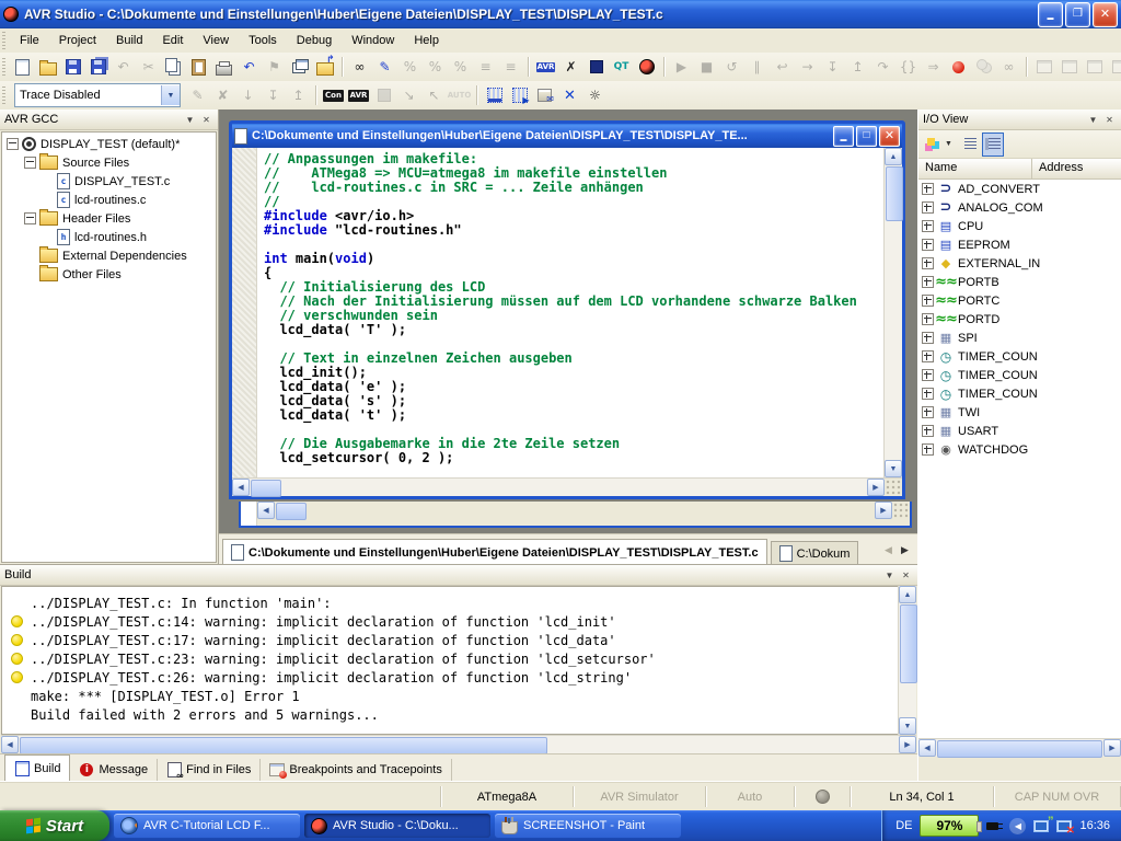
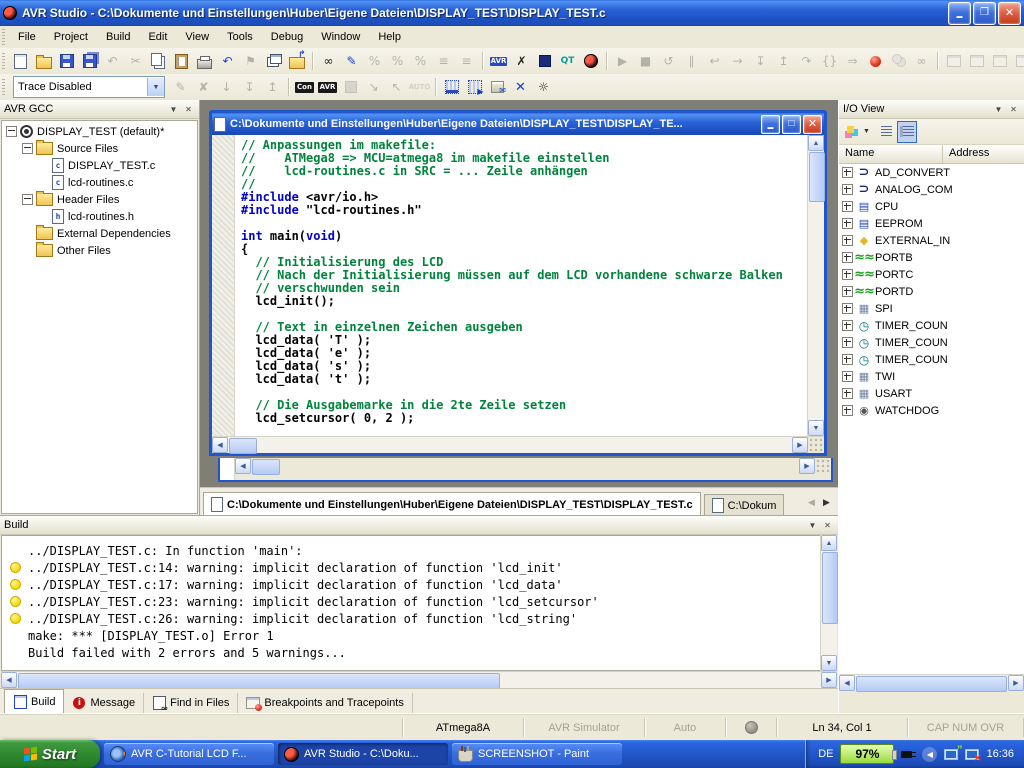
  AVR Studio - C:\Dokumente und Einstellungen\Huber\Eigene Dateien\DISPLAY_TEST\DISPLAY_TEST.c
  File
  Project
  Build
  Edit
  View
  Tools
  Debug
  Window
  Help
  ↶
  ✂
  ↶
  ⚑
  ∞
  ✎
  %
  %
  %
  ≡
  ≡
  AVR
  ✗
  QT
  ▶
  ■
  ↺
  ∥
  ↩
  →
  ↧
  ↥
  ↷
  {}
  ⇒
  ∞
  Trace Disabled
  ✎
  ✘
  ↓
  ↧
  ↥
  Con
  AVR
  ↘
  ↖
  AUTO
  ✕
  ☼
  AVR GCC
  ▼
  ✕
  DISPLAY_TEST (default)*
  Source Files
  c
  DISPLAY_TEST.c
  c
  lcd-routines.c
  Header Files
  h
  lcd-routines.h
  External Dependencies
  Other Files
  C:\Dokumente und Einstellungen\Huber\Eigene Dateien\DISPLAY_TEST\DISPLAY_TE...
  // Anpassungen im makefile:
  // ATMega8 => MCU=atmega8 im makefile einstellen
  // lcd-routines.c in SRC = ... Zeile anhängen
  //
  #include <avr/io.h>
  #include "lcd-routines.h"
  int main(void)
  {
  // Initialisierung des LCD
  // Nach der Initialisierung müssen auf dem LCD vorhandene schwarze Balken
  // verschwunden sein
- lcd_data( 'T' );
+ lcd_init();
  // Text in einzelnen Zeichen ausgeben
- lcd_init();
+ lcd_data( 'T' );
  lcd_data( 'e' );
  lcd_data( 's' );
  lcd_data( 't' );
  // Die Ausgabemarke in die 2te Zeile setzen
  lcd_setcursor( 0, 2 );
  C:\Dokumente und Einstellungen\Huber\Eigene Dateien\DISPLAY_TEST\DISPLAY_TEST.c
  C:\Dokum
  ◀
  ▶
  I/O View
  ▼
  ✕
  Name
  Address
  ⊃
  AD_CONVERT
  ⊃
  ANALOG_COM
  ▤
  CPU
  ▤
  EEPROM
  ◆
  EXTERNAL_IN
  ≈≈
  PORTB
  ≈≈
  PORTC
  ≈≈
  PORTD
  ▦
  SPI
  ◷
  TIMER_COUN
  ◷
  TIMER_COUN
  ◷
  TIMER_COUN
  ▦
  TWI
  ▦
  USART
  ◉
  WATCHDOG
  Build
  ▼
  ✕
  ../DISPLAY_TEST.c: In function 'main':
  ../DISPLAY_TEST.c:14: warning: implicit declaration of function 'lcd_init'
  ../DISPLAY_TEST.c:17: warning: implicit declaration of function 'lcd_data'
  ../DISPLAY_TEST.c:23: warning: implicit declaration of function 'lcd_setcursor'
  ../DISPLAY_TEST.c:26: warning: implicit declaration of function 'lcd_string'
  make: *** [DISPLAY_TEST.o] Error 1
  Build failed with 2 errors and 5 warnings...
  Build
  i
  Message
  Find in Files
  Breakpoints and Tracepoints
  ATmega8A
  AVR Simulator
  Auto
  Ln 34, Col 1
  CAP NUM OVR
  Start
  AVR C-Tutorial LCD F...
  AVR Studio - C:\Doku...
  SCREENSHOT - Paint
  DE
  97%
  ◀
  16:36
